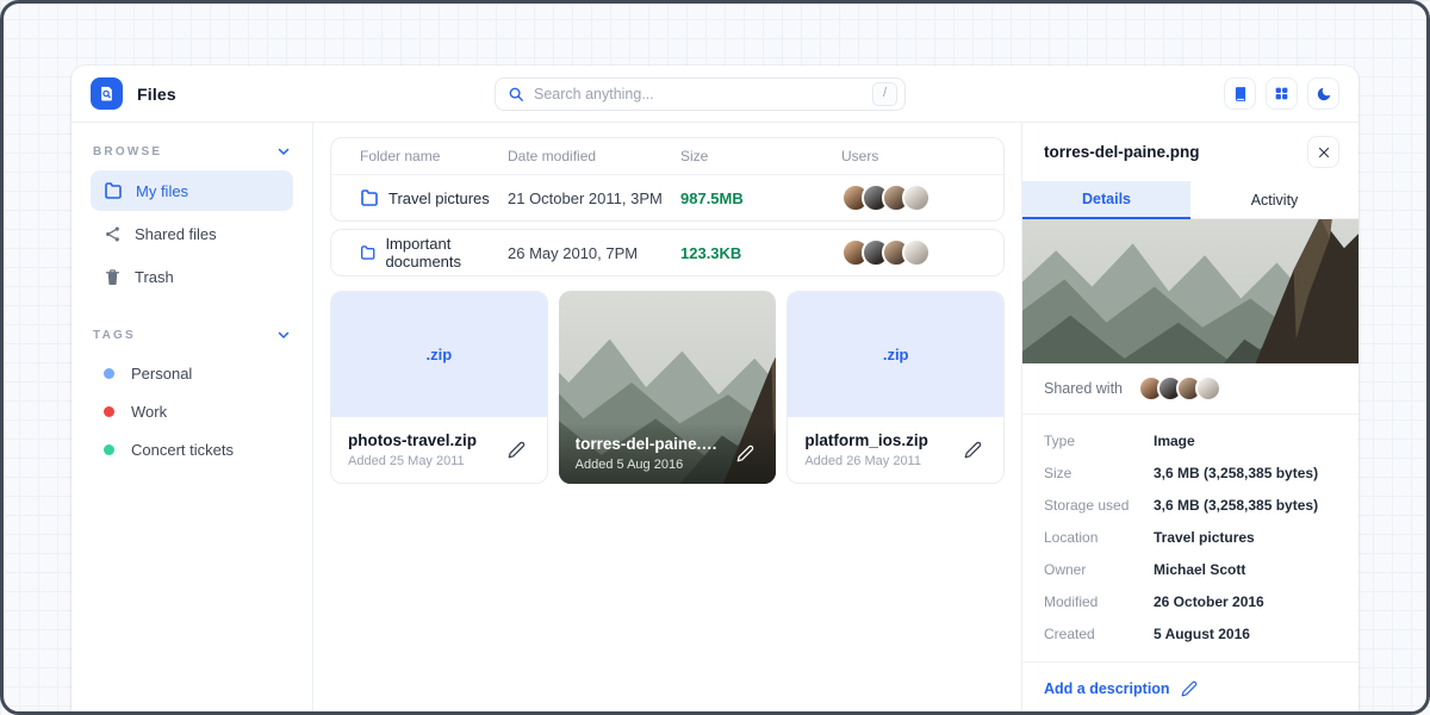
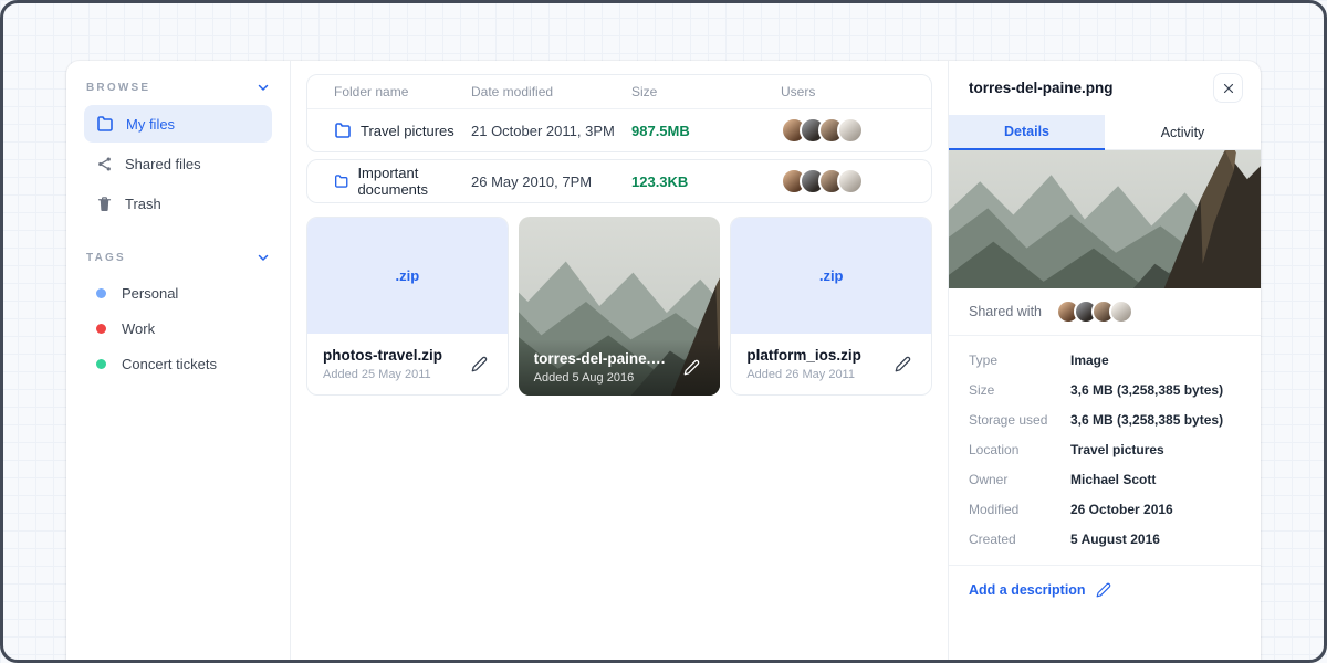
- Files
- Search anything...
- /
  BROWSE
  My files
  Shared files
  Trash
  TAGS
  Personal
  Work
  Concert tickets
  Folder name
  Date modified
  Size
  Users
  Travel pictures
  21 October 2011, 3PM
  987.5MB
  Important documents
  26 May 2010, 7PM
  123.3KB
  .zip
  photos-travel.zip
  Added 25 May 2011
  torres-del-paine.pn
  Added 5 Aug 2016
  .zip
  platform_ios.zip
  Added 26 May 2011
  torres-del-paine.png
  Details
  Activity
  Shared with
  Type
  Image
  Size
  3,6 MB (3,258,385 bytes)
  Storage used
  3,6 MB (3,258,385 bytes)
  Location
  Travel pictures
  Owner
  Michael Scott
  Modified
  26 October 2016
  Created
  5 August 2016
  Add a description
